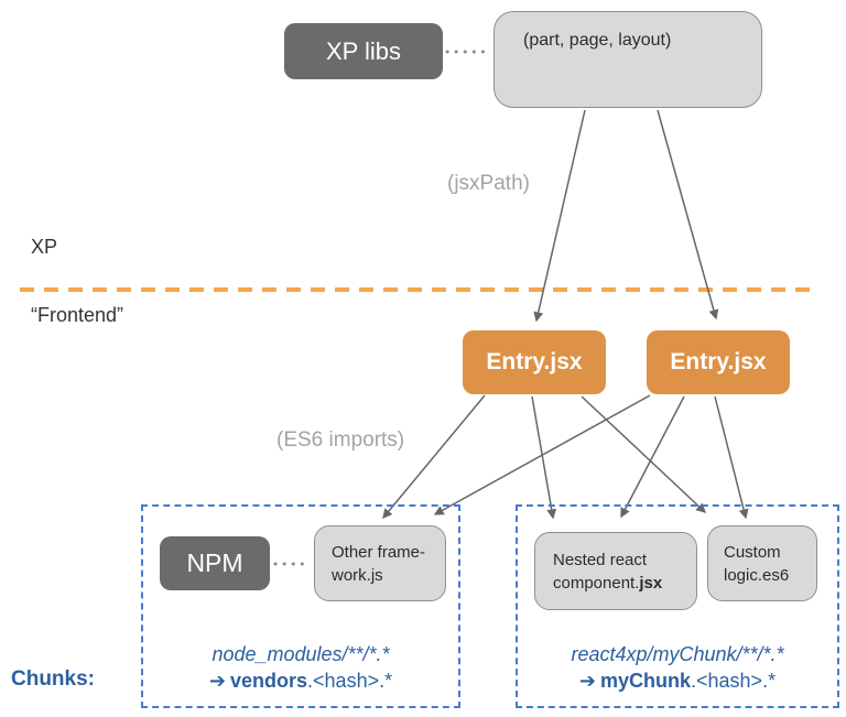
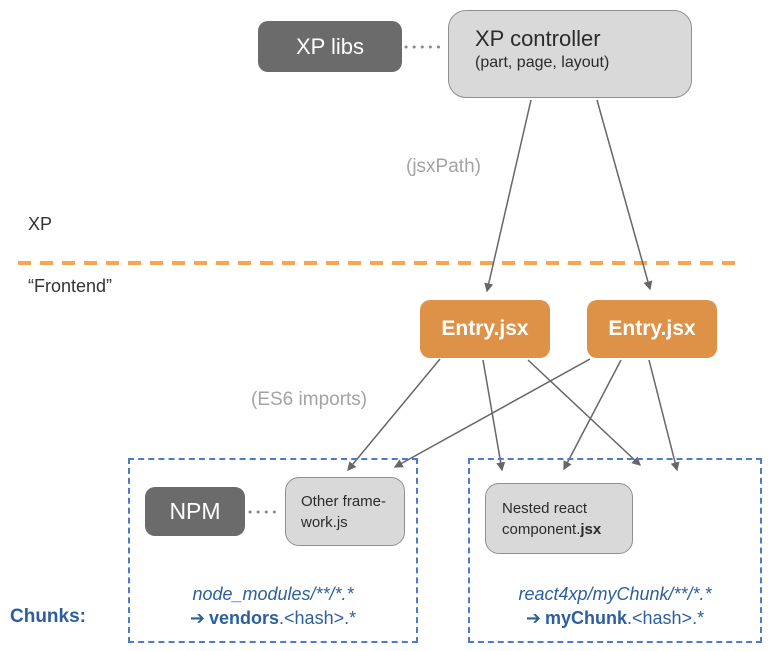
  XP libs
+ XP controller
  (part, page, layout)
  (jsxPath)
  (ES6 imports)
  XP
  “Frontend”
  Entry.jsx
  Entry.jsx
  NPM
  Other frame-
  work.js
  node_modules/**/*.*
  ➔ vendors.<hash>.*
  Nested react
  component.jsx
- Custom
- logic.es6
  react4xp/myChunk/**/*.*
  ➔ myChunk.<hash>.*
  Chunks:
